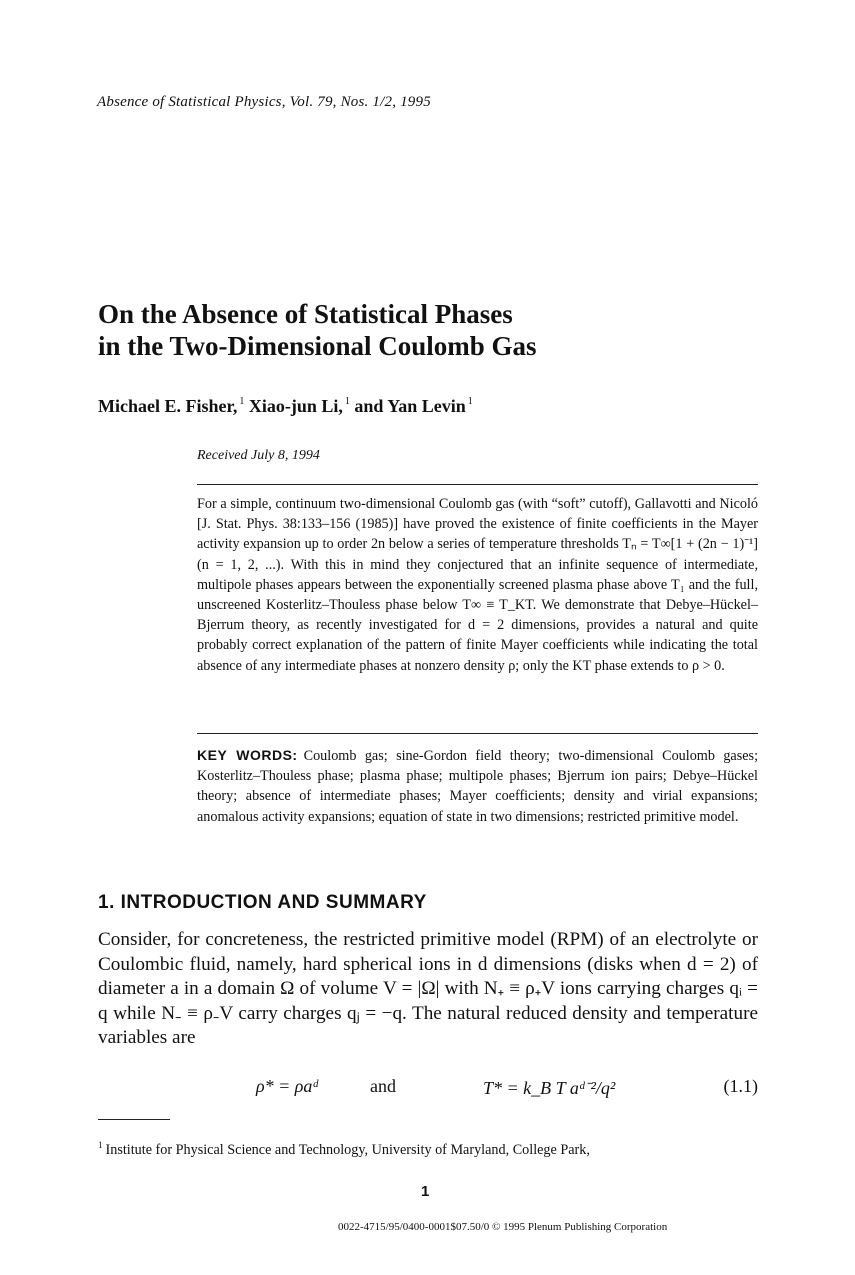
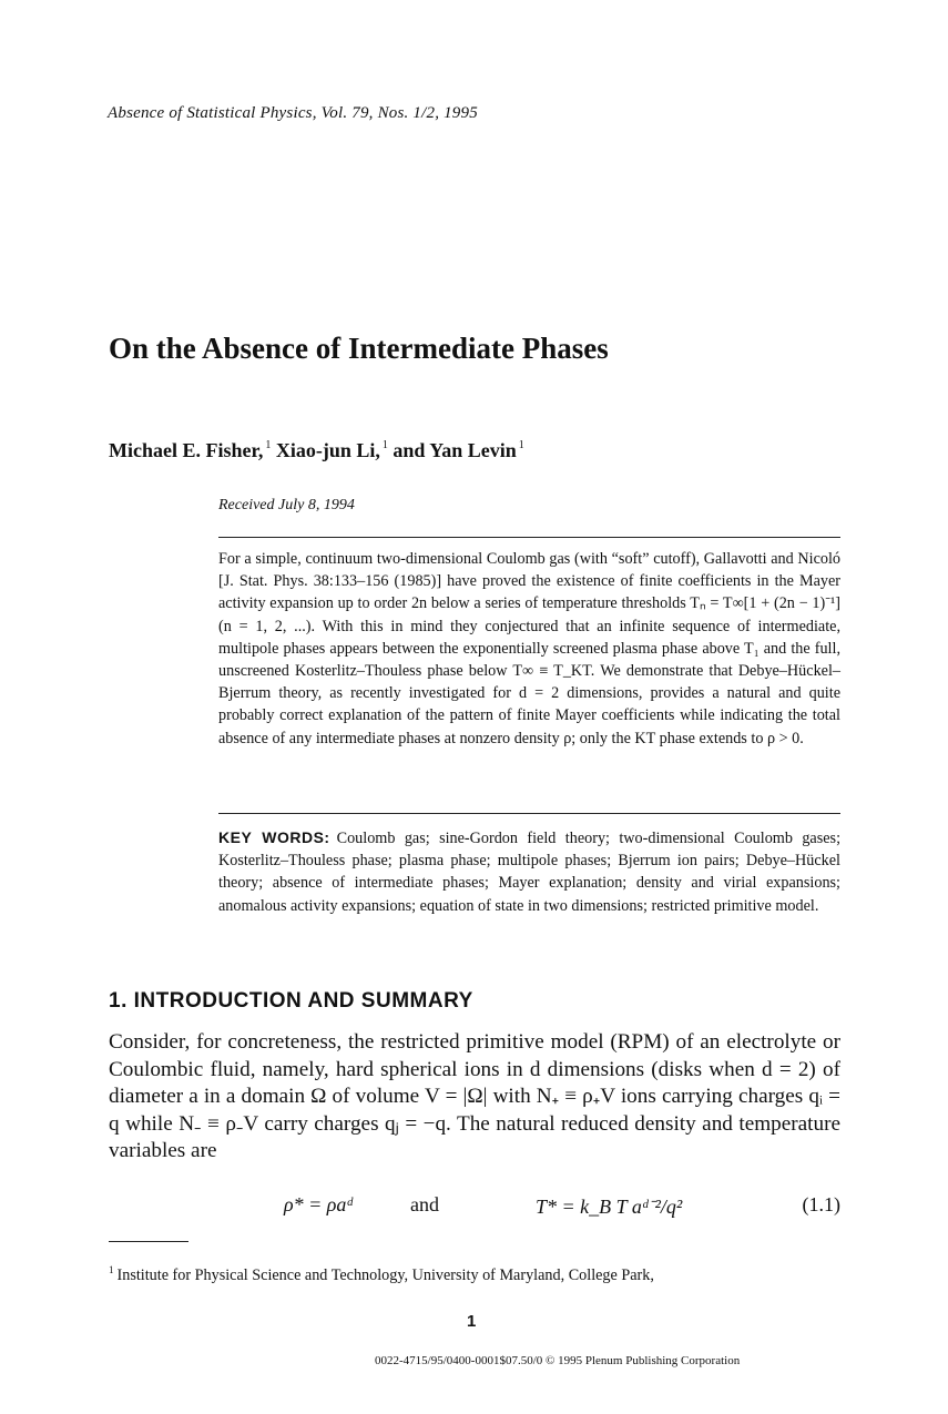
  Absence of Statistical Physics, Vol. 79, Nos. 1/2, 1995
- On the Absence of Statistical Phases
+ On the Absence of Intermediate Phases
- in the Two-Dimensional Coulomb Gas
  Michael E. Fisher, 1 Xiao-jun Li, 1 and Yan Levin 1
  Received July 8, 1994
  For a simple, continuum two-dimensional Coulomb gas (with “soft” cutoff), Gallavotti and Nicoló [J. Stat. Phys. 38:133–156 (1985)] have proved the existence of finite coefficients in the Mayer activity expansion up to order 2n below a series of temperature thresholds Tₙ = T∞[1 + (2n − 1)⁻¹] (n = 1, 2, ...). With this in mind they conjectured that an infinite sequence of intermediate, multipole phases appears between the exponentially screened plasma phase above T₁ and the full, unscreened Kosterlitz–Thouless phase below T∞ ≡ T_KT. We demonstrate that Debye–Hückel–Bjerrum theory, as recently investigated for d = 2 dimensions, provides a natural and quite probably correct explanation of the pattern of finite Mayer coefficients while indicating the total absence of any intermediate phases at nonzero density ρ; only the KT phase extends to ρ > 0.
- KEY WORDS: Coulomb gas; sine-Gordon field theory; two-dimensional Coulomb gases; Kosterlitz–Thouless phase; plasma phase; multipole phases; Bjerrum ion pairs; Debye–Hückel theory; absence of intermediate phases; Mayer coefficients; density and virial expansions; anomalous activity expansions; equation of state in two dimensions; restricted primitive model.
+ KEY WORDS: Coulomb gas; sine-Gordon field theory; two-dimensional Coulomb gases; Kosterlitz–Thouless phase; plasma phase; multipole phases; Bjerrum ion pairs; Debye–Hückel theory; absence of intermediate phases; Mayer explanation; density and virial expansions; anomalous activity expansions; equation of state in two dimensions; restricted primitive model.
  1. INTRODUCTION AND SUMMARY
  Consider, for concreteness, the restricted primitive model (RPM) of an electrolyte or Coulombic fluid, namely, hard spherical ions in d dimensions (disks when d = 2) of diameter a in a domain Ω of volume V = |Ω| with N₊ ≡ ρ₊V ions carrying charges qᵢ = q while N₋ ≡ ρ₋V carry charges qⱼ = −q. The natural reduced density and temperature variables are
  ρ* = ρaᵈ
  and
  T* = k_B T aᵈ⁻²/q²
  (1.1)
  1Institute for Physical Science and Technology, University of Maryland, College Park,
  1
  0022-4715/95/0400-0001$07.50/0 © 1995 Plenum Publishing Corporation
